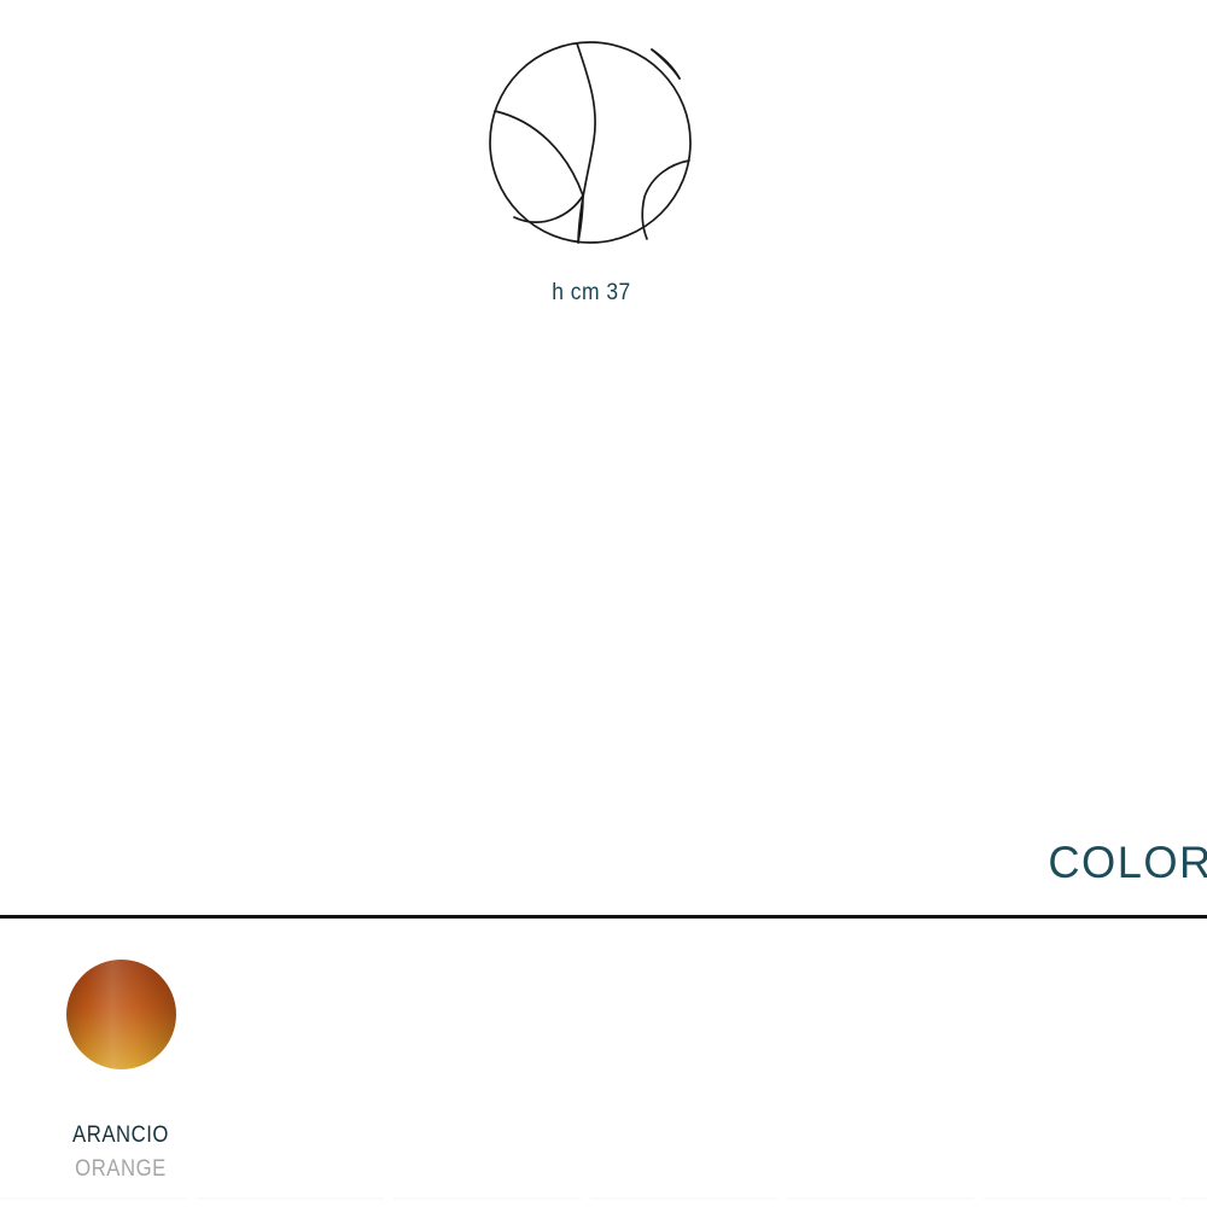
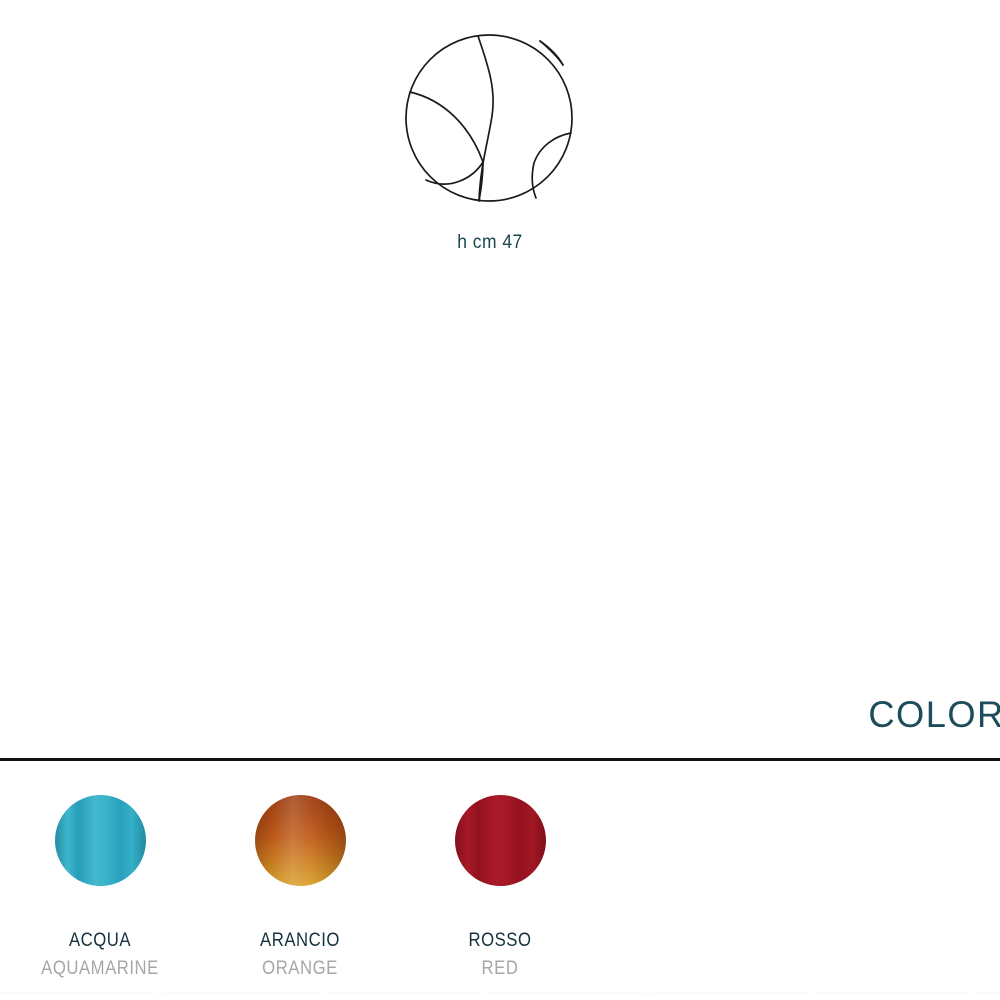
- h cm 37
+ h cm 47
  COLOR
+ ACQUA
+ AQUAMARINE
  ARANCIO
  ORANGE
+ ROSSO
+ RED
